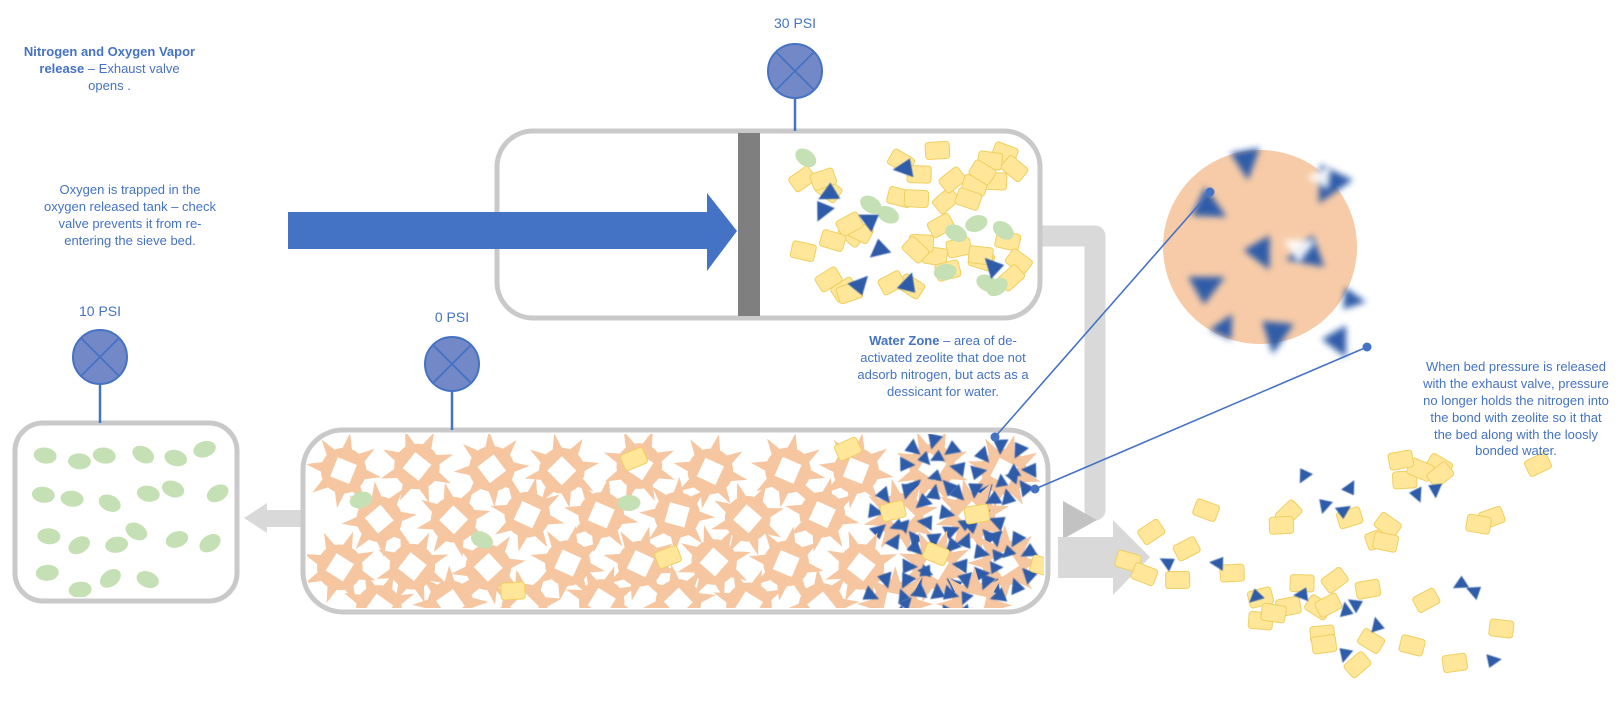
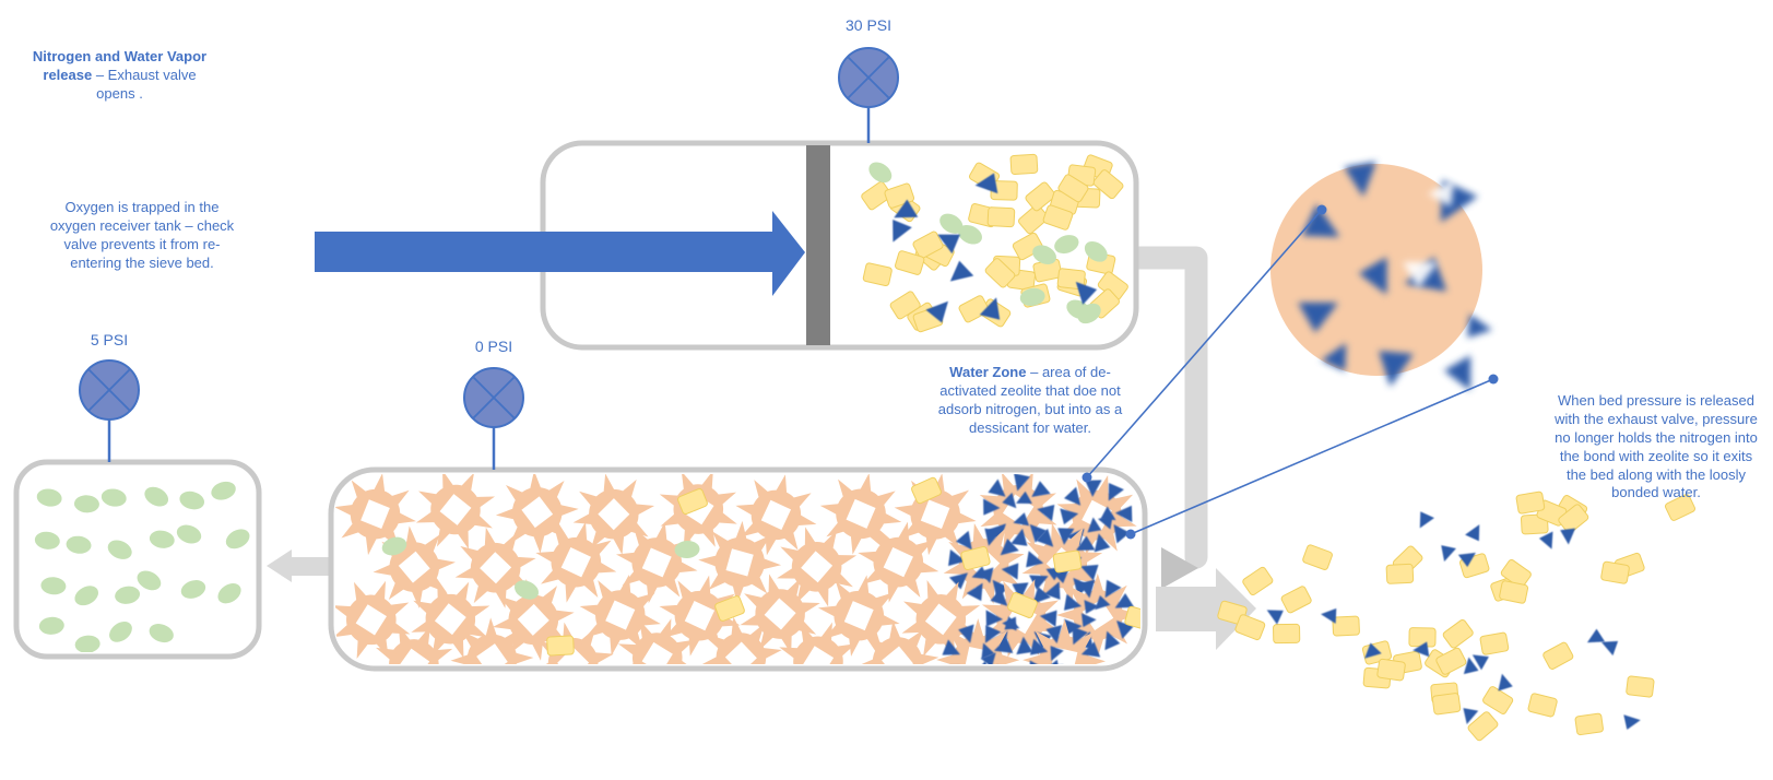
- Nitrogen and Oxygen Vapor release – Exhaust valve opens .
+ Nitrogen and Water Vapor release – Exhaust valve opens .
- Oxygen is trapped in the oxygen released tank – check valve prevents it from re-entering the sieve bed.
+ Oxygen is trapped in the oxygen receiver tank – check valve prevents it from re-entering the sieve bed.
  30 PSI
- 10 PSI
+ 5 PSI
  0 PSI
- Water Zone – area of de-activated zeolite that doe not adsorb nitrogen, but acts as a dessicant for water.
+ Water Zone – area of de-activated zeolite that doe not adsorb nitrogen, but into as a dessicant for water.
- When bed pressure is released with the exhaust valve, pressure no longer holds the nitrogen into the bond with zeolite so it that the bed along with the loosly bonded water.
+ When bed pressure is released with the exhaust valve, pressure no longer holds the nitrogen into the bond with zeolite so it exits the bed along with the loosly bonded water.
